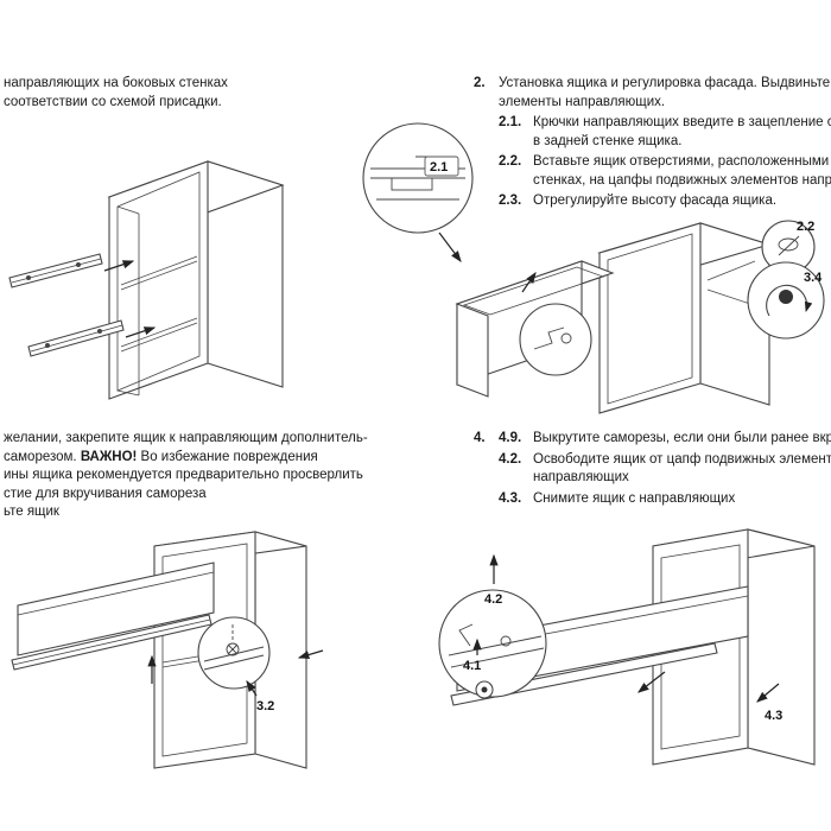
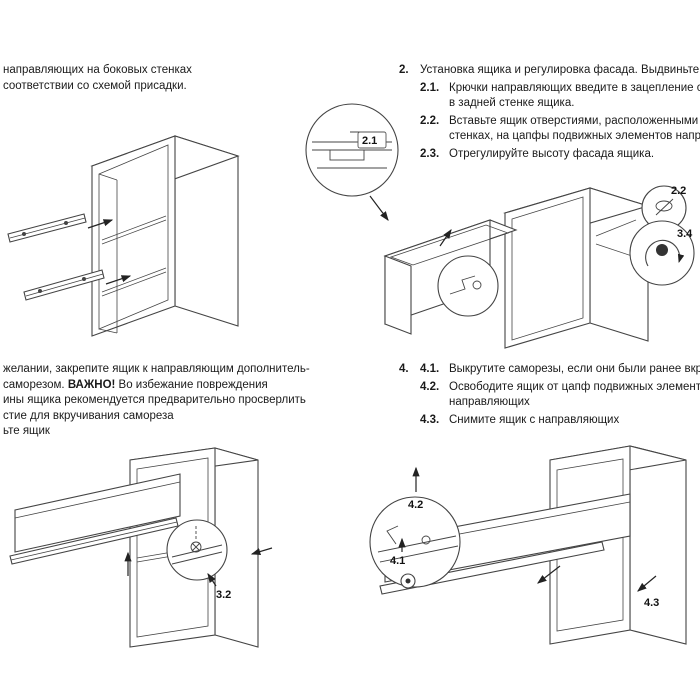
  направляющих на боковых стенках
  соответствии со схемой присадки.
  2.
  Установка ящика и регулировка фасада. Выдвиньте
- элементы направляющих.
  2.1.
  Крючки направляющих введите в зацепление
  в задней стенке ящика.
  2.2.
  Вставьте ящик отверстиями, расположенными
  стенках, на цапфы подвижных элементов напр
  2.3.
  Отрегулируйте высоту фасада ящика.
  желании, закрепите ящик к направляющим дополнитель-
  саморезом. ВАЖНО! Во избежание повреждения
  ины ящика рекомендуется предварительно просверлить
  стие для вкручивания самореза
  ьте ящик
  4.
- 4.9.
+ 4.1.
  Выкрутите саморезы, если они были ранее вкр
  4.2.
  Освободите ящик от цапф подвижных элемент
  направляющих
  4.3.
  Снимите ящик с направляющих
  2.1
  2.2
  3.4
  3.2
  4.2
  4.1
  4.3
